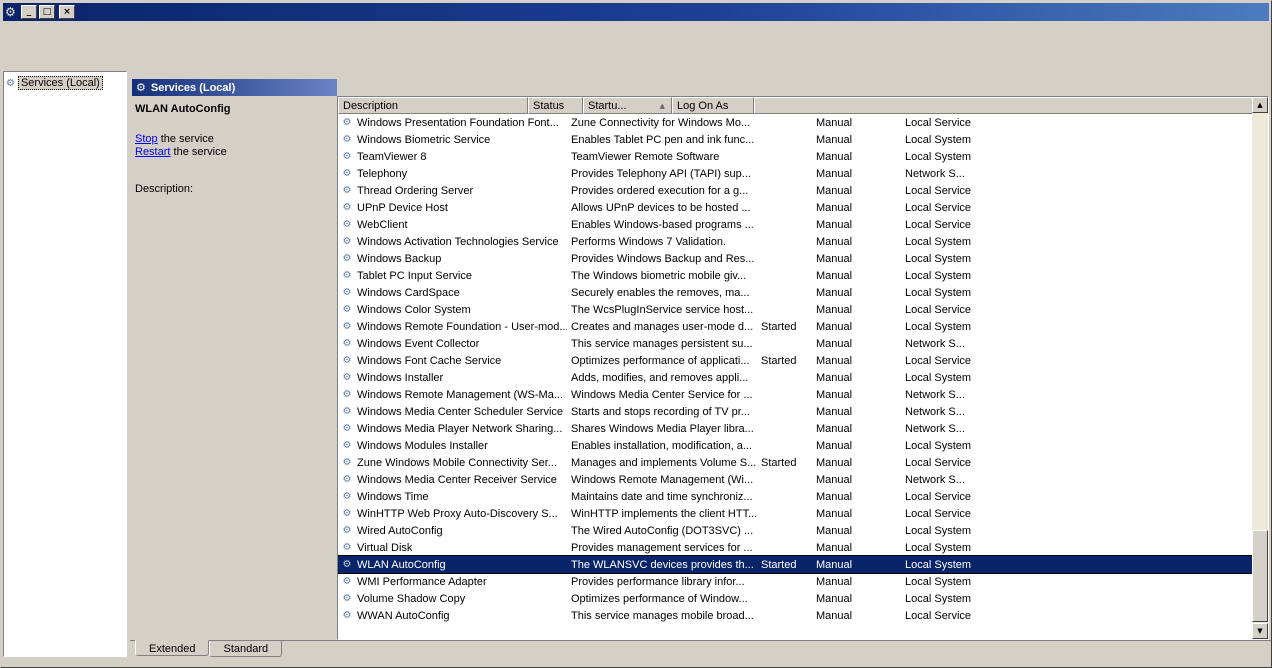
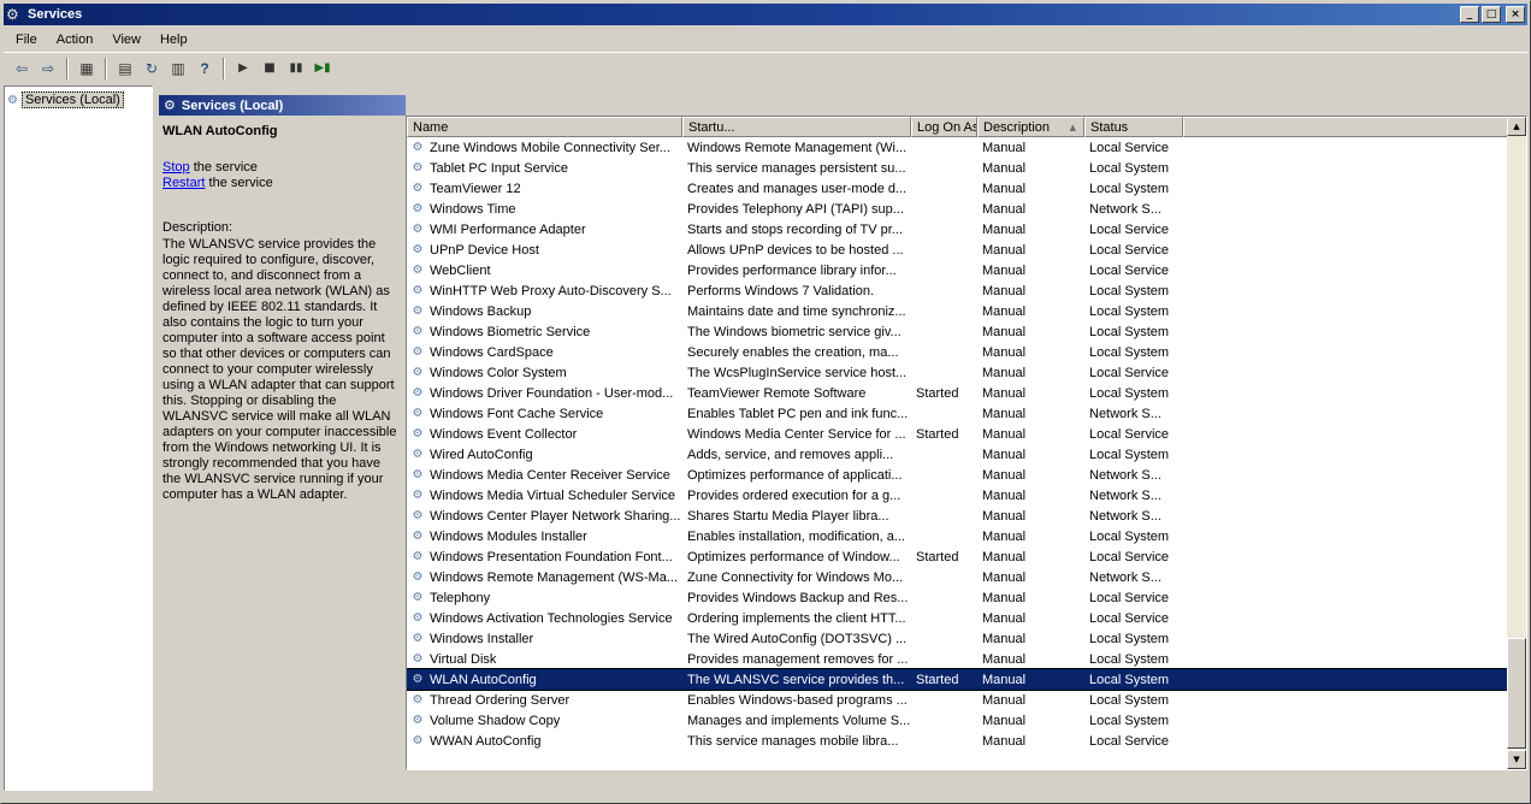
  ⚙
+ Services
  _
  □
  ×
+ File
+ Action
+ View
+ Help
+ ⇦
+ ⇨
+ ▦
+ ▤
+ ↻
+ ▥
+ ?
+ ▶
+ ■
+ ▮▮
+ ▶▮
  ⚙
  Services (Local)
  ⚙
  Services (Local)
  WLAN AutoConfig
  Stop the service
  Restart the service
  Description:
+ The WLANSVC service provides the logic required to configure, discover, connect to, and disconnect from a wireless local area network (WLAN) as defined by IEEE 802.11 standards. It also contains the logic to turn your computer into a software access point so that other devices or computers can connect to your computer wirelessly using a WLAN adapter that can support this. Stopping or disabling the WLANSVC service will make all WLAN adapters on your computer inaccessible from the Windows networking UI. It is strongly recommended that you have the WLANSVC service running if your computer has a WLAN adapter.
+ Name
- Description
+ Startu...
- Status
+ Log On As
- Startu...
+ Description
  ▲
- Log On As
+ Status
  ⚙
- Windows Presentation Foundation Font...
+ Zune Windows Mobile Connectivity Ser...
- Zune Connectivity for Windows Mo...
+ Windows Remote Management (Wi...
  Manual
  Local Service
  ⚙
- Windows Biometric Service
+ Tablet PC Input Service
- Enables Tablet PC pen and ink func...
+ This service manages persistent su...
  Manual
  Local System
  ⚙
- TeamViewer 8
+ TeamViewer 12
- TeamViewer Remote Software
+ Creates and manages user-mode d...
  Manual
  Local System
  ⚙
- Telephony
+ Windows Time
  Provides Telephony API (TAPI) sup...
  Manual
  Network S...
  ⚙
- Thread Ordering Server
+ WMI Performance Adapter
- Provides ordered execution for a g...
+ Starts and stops recording of TV pr...
  Manual
  Local Service
  ⚙
  UPnP Device Host
  Allows UPnP devices to be hosted ...
  Manual
  Local Service
  ⚙
  WebClient
- Enables Windows-based programs ...
+ Provides performance library infor...
  Manual
  Local Service
  ⚙
- Windows Activation Technologies Service
+ WinHTTP Web Proxy Auto-Discovery S...
  Performs Windows 7 Validation.
  Manual
  Local System
  ⚙
  Windows Backup
- Provides Windows Backup and Res...
+ Maintains date and time synchroniz...
  Manual
  Local System
  ⚙
- Tablet PC Input Service
+ Windows Biometric Service
- The Windows biometric mobile giv...
+ The Windows biometric service giv...
  Manual
  Local System
  ⚙
  Windows CardSpace
- Securely enables the removes, ma...
+ Securely enables the creation, ma...
  Manual
  Local System
  ⚙
  Windows Color System
  The WcsPlugInService service host...
  Manual
  Local Service
  ⚙
- Windows Remote Foundation - User-mod...
+ Windows Driver Foundation - User-mod...
- Creates and manages user-mode d...
+ TeamViewer Remote Software
  Started
  Manual
  Local System
  ⚙
- Windows Event Collector
+ Windows Font Cache Service
- This service manages persistent su...
+ Enables Tablet PC pen and ink func...
  Manual
  Network S...
  ⚙
- Windows Font Cache Service
+ Windows Event Collector
- Optimizes performance of applicati...
+ Windows Media Center Service for ...
  Started
  Manual
  Local Service
  ⚙
- Windows Installer
+ Wired AutoConfig
- Adds, modifies, and removes appli...
+ Adds, service, and removes appli...
  Manual
  Local System
  ⚙
- Windows Remote Management (WS-Ma...
+ Windows Media Center Receiver Service
- Windows Media Center Service for ...
+ Optimizes performance of applicati...
  Manual
  Network S...
  ⚙
- Windows Media Center Scheduler Service
+ Windows Media Virtual Scheduler Service
- Starts and stops recording of TV pr...
+ Provides ordered execution for a g...
  Manual
  Network S...
  ⚙
- Windows Media Player Network Sharing...
+ Windows Center Player Network Sharing...
- Shares Windows Media Player libra...
+ Shares Startu Media Player libra...
  Manual
  Network S...
  ⚙
  Windows Modules Installer
  Enables installation, modification, a...
  Manual
  Local System
  ⚙
- Zune Windows Mobile Connectivity Ser...
+ Windows Presentation Foundation Font...
- Manages and implements Volume S...
+ Optimizes performance of Window...
  Started
  Manual
  Local Service
  ⚙
- Windows Media Center Receiver Service
+ Windows Remote Management (WS-Ma...
- Windows Remote Management (Wi...
+ Zune Connectivity for Windows Mo...
  Manual
  Network S...
  ⚙
- Windows Time
+ Telephony
- Maintains date and time synchroniz...
+ Provides Windows Backup and Res...
  Manual
  Local Service
  ⚙
- WinHTTP Web Proxy Auto-Discovery S...
+ Windows Activation Technologies Service
- WinHTTP implements the client HTT...
+ Ordering implements the client HTT...
  Manual
  Local Service
  ⚙
- Wired AutoConfig
+ Windows Installer
  The Wired AutoConfig (DOT3SVC) ...
  Manual
  Local System
  ⚙
  Virtual Disk
- Provides management services for ...
+ Provides management removes for ...
  Manual
  Local System
  ⚙
  WLAN AutoConfig
- The WLANSVC devices provides th...
+ The WLANSVC service provides th...
  Started
  Manual
  Local System
  ⚙
- WMI Performance Adapter
+ Thread Ordering Server
- Provides performance library infor...
+ Enables Windows-based programs ...
  Manual
  Local System
  ⚙
  Volume Shadow Copy
- Optimizes performance of Window...
+ Manages and implements Volume S...
  Manual
  Local System
  ⚙
  WWAN AutoConfig
- This service manages mobile broad...
+ This service manages mobile libra...
  Manual
  Local Service
  ▲
  ▼
- Extended
- Standard
